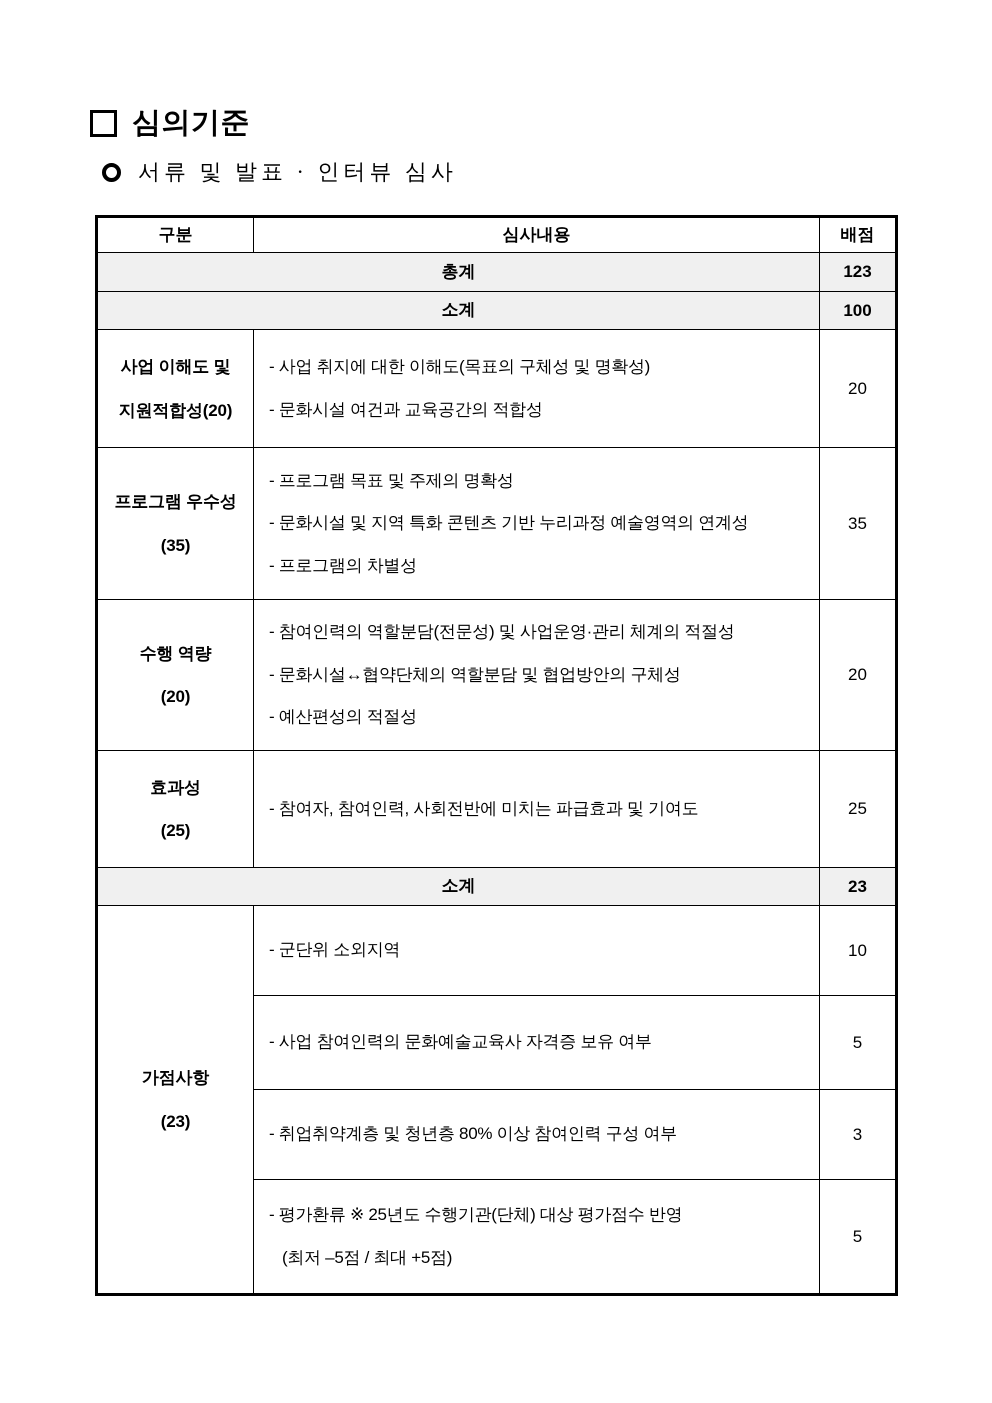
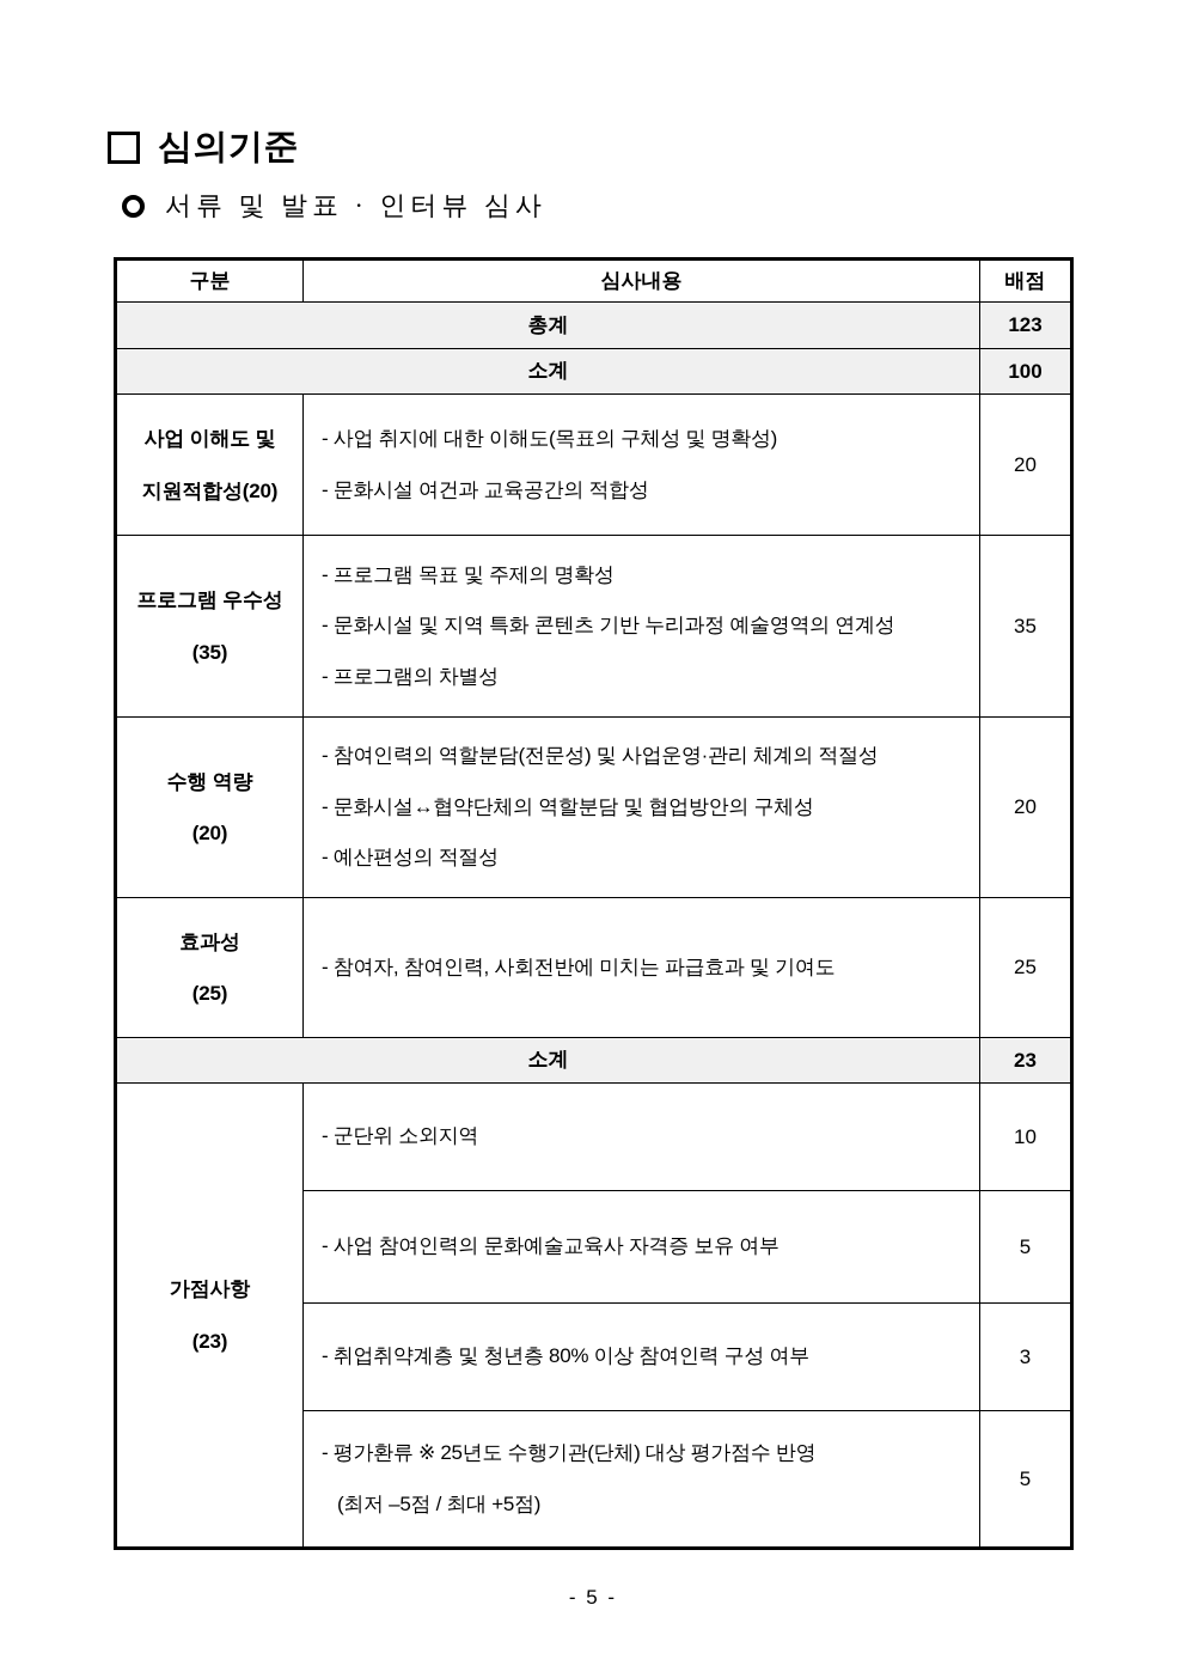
  심의기준
  서류 및 발표 · 인터뷰 심사
  구분	심사내용	배점
  총계	123
  소계	100
  사업 이해도 및 지원적합성(20)	- 사업 취지에 대한 이해도(목표의 구체성 및 명확성) - 문화시설 여건과 교육공간의 적합성	20
  프로그램 우수성 (35)	- 프로그램 목표 및 주제의 명확성 - 문화시설 및 지역 특화 콘텐츠 기반 누리과정 예술영역의 연계성 - 프로그램의 차별성	35
  수행 역량 (20)	- 참여인력의 역할분담(전문성) 및 사업운영·관리 체계의 적절성 - 문화시설↔협약단체의 역할분담 및 협업방안의 구체성 - 예산편성의 적절성	20
  효과성 (25)	- 참여자, 참여인력, 사회전반에 미치는 파급효과 및 기여도	25
  소계	23
  가점사항 (23)	- 군단위 소외지역	10
  - 사업 참여인력의 문화예술교육사 자격증 보유 여부	5
  - 취업취약계층 및 청년층 80% 이상 참여인력 구성 여부	3
  - 평가환류 ※ 25년도 수행기관(단체) 대상 평가점수 반영 (최저 –5점 / 최대 +5점)	5
+ - 5 -
